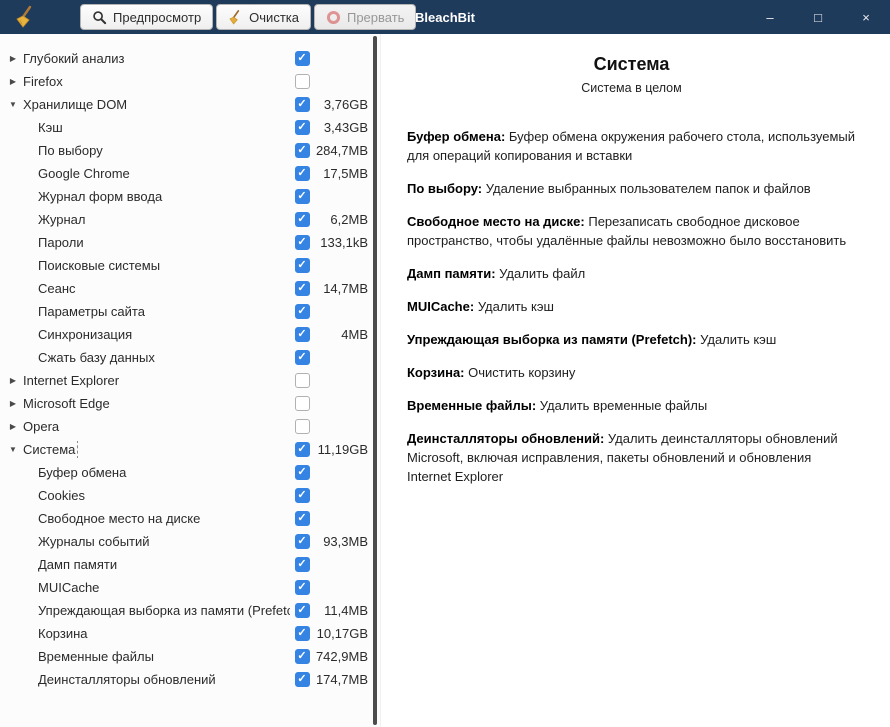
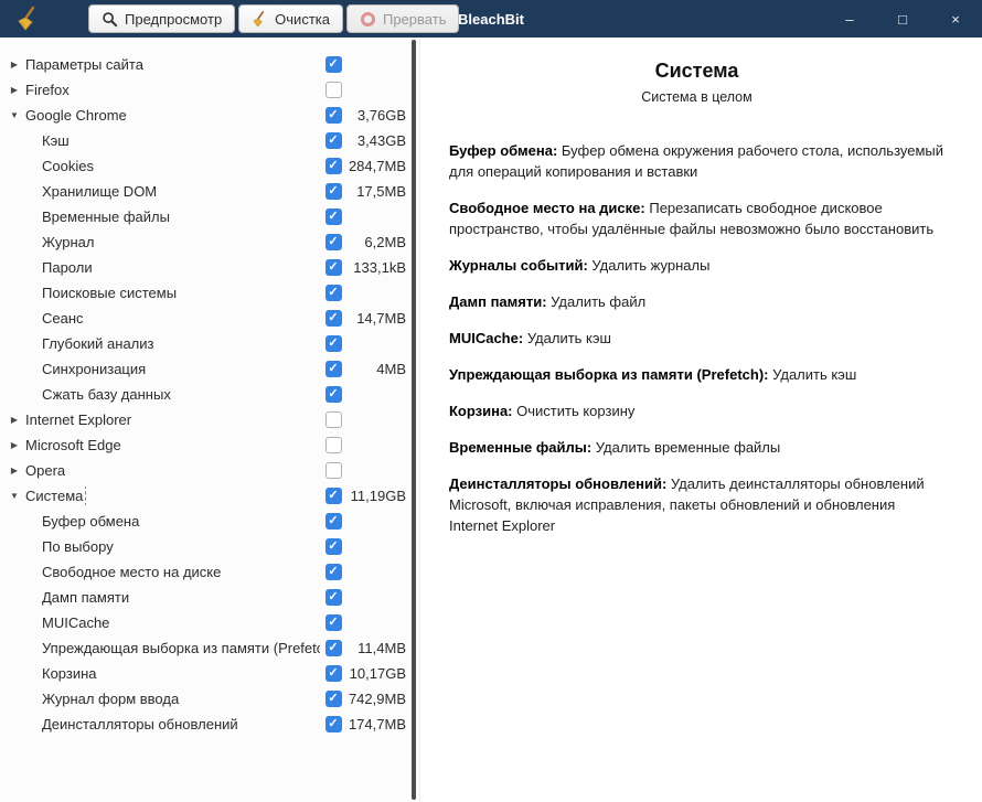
  Предпросмотр
  Очистка
  Прервать
  BleachBit
  –
  □
  ×
  ▶
- Глубокий анализ
+ Параметры сайта
  ▶
  Firefox
  ▼
- Хранилище DOM
+ Google Chrome
  3,76GB
  Кэш
  3,43GB
- По выбору
+ Cookies
  284,7MB
- Google Chrome
+ Хранилище DOM
  17,5MB
- Журнал форм ввода
+ Временные файлы
  Журнал
  6,2MB
  Пароли
  133,1kB
  Поисковые системы
  Сеанс
  14,7MB
- Параметры сайта
+ Глубокий анализ
  Синхронизация
  4MB
  Сжать базу данных
  ▶
  Internet Explorer
  ▶
  Microsoft Edge
  ▶
  Opera
  ▼
  Система
  11,19GB
  Буфер обмена
- Cookies
+ По выбору
  Свободное место на диске
- Журналы событий
- 93,3MB
  Дамп памяти
  MUICache
  Упреждающая выборка из памяти (Prefet
  11,4MB
  Корзина
  10,17GB
- Временные файлы
+ Журнал форм ввода
  742,9MB
  Деинсталляторы обновлений
  174,7MB
  Система
  Система в целом
  Буфер обмена: Буфер обмена окружения рабочего стола, используемый для операций копирования и вставки
- По выбору: Удаление выбранных пользователем папок и файлов
  Свободное место на диске: Перезаписать свободное дисковое пространство, чтобы удалённые файлы невозможно было восстановить
+ Журналы событий: Удалить журналы
  Дамп памяти: Удалить файл
  MUICache: Удалить кэш
  Упреждающая выборка из памяти (Prefetch): Удалить кэш
  Корзина: Очистить корзину
  Временные файлы: Удалить временные файлы
  Деинсталляторы обновлений: Удалить деинсталляторы обновлений Microsoft, включая исправления, пакеты обновлений и обновления Internet Explorer
